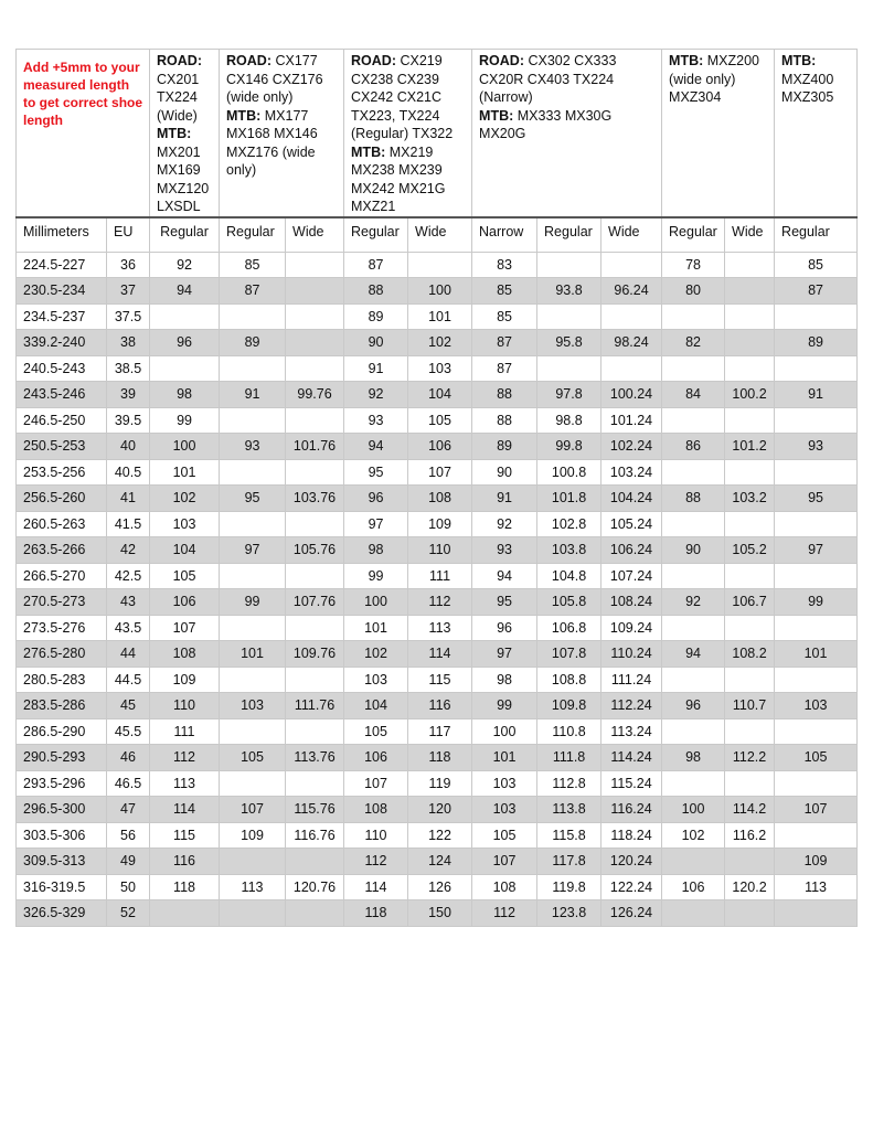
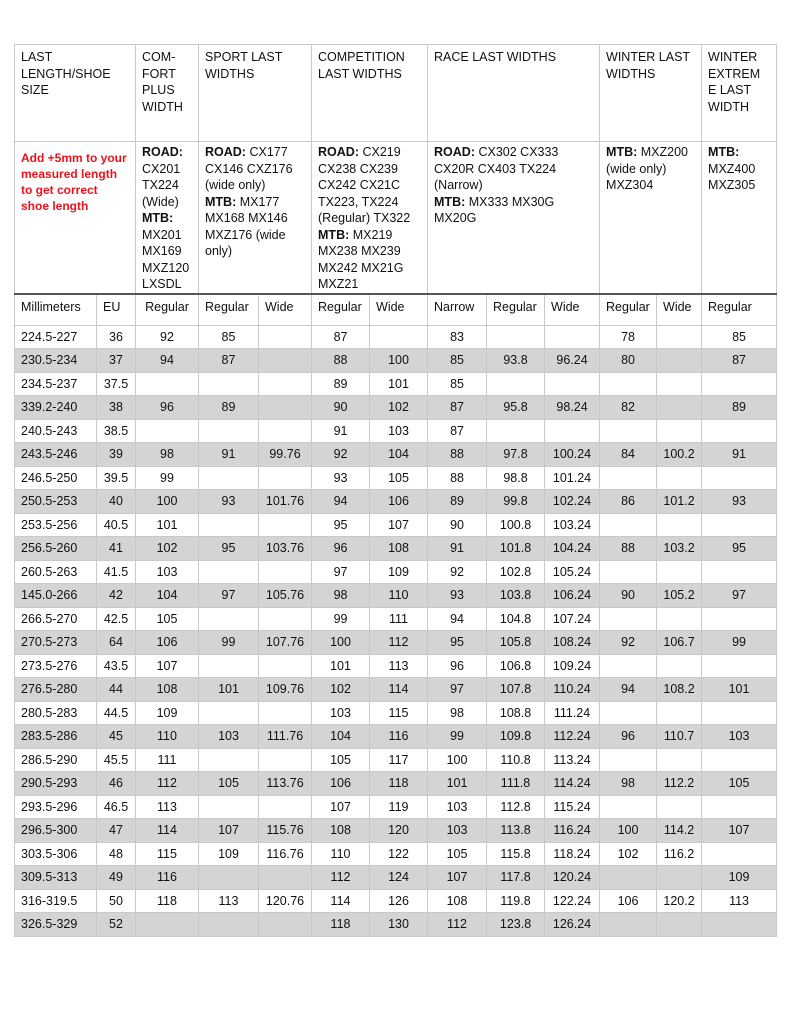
+ LAST LENGTH/SHOE SIZE	COM-FORT PLUS WIDTH	SPORT LAST WIDTHS	COMPETITION LAST WIDTHS	RACE LAST WIDTHS	WINTER LAST WIDTHS	WINTER EXTREM E LAST WIDTH
  Add +5mm to your measured length to get correct shoe length	ROAD: CX201 TX224 (Wide)MTB: MX201 MX169 MXZ120 LXSDL	ROAD: CX177 CX146 CXZ176 (wide only)MTB: MX177 MX168 MX146 MXZ176 (wide only)	ROAD: CX219 CX238 CX239 CX242 CX21C TX223, TX224 (Regular) TX322MTB: MX219 MX238 MX239 MX242 MX21G MXZ21	ROAD: CX302 CX333 CX20R CX403 TX224 (Narrow)MTB: MX333 MX30G MX20G	MTB: MXZ200 (wide only) MXZ304	MTB: MXZ400 MXZ305
  Millimeters	EU	Regular	Regular	Wide	Regular	Wide	Narrow	Regular	Wide	Regular	Wide	Regular
  224.5-227	36	92	85		87		83			78		85
  230.5-234	37	94	87		88	100	85	93.8	96.24	80		87
  234.5-237	37.5				89	101	85
  339.2-240	38	96	89		90	102	87	95.8	98.24	82		89
  240.5-243	38.5				91	103	87
  243.5-246	39	98	91	99.76	92	104	88	97.8	100.24	84	100.2	91
  246.5-250	39.5	99			93	105	88	98.8	101.24
  250.5-253	40	100	93	101.76	94	106	89	99.8	102.24	86	101.2	93
  253.5-256	40.5	101			95	107	90	100.8	103.24
  256.5-260	41	102	95	103.76	96	108	91	101.8	104.24	88	103.2	95
  260.5-263	41.5	103			97	109	92	102.8	105.24
- 263.5-266	42	104	97	105.76	98	110	93	103.8	106.24	90	105.2	97
+ 145.0-266	42	104	97	105.76	98	110	93	103.8	106.24	90	105.2	97
  266.5-270	42.5	105			99	111	94	104.8	107.24
- 270.5-273	43	106	99	107.76	100	112	95	105.8	108.24	92	106.7	99
+ 270.5-273	64	106	99	107.76	100	112	95	105.8	108.24	92	106.7	99
  273.5-276	43.5	107			101	113	96	106.8	109.24
  276.5-280	44	108	101	109.76	102	114	97	107.8	110.24	94	108.2	101
  280.5-283	44.5	109			103	115	98	108.8	111.24
  283.5-286	45	110	103	111.76	104	116	99	109.8	112.24	96	110.7	103
  286.5-290	45.5	111			105	117	100	110.8	113.24
  290.5-293	46	112	105	113.76	106	118	101	111.8	114.24	98	112.2	105
  293.5-296	46.5	113			107	119	103	112.8	115.24
  296.5-300	47	114	107	115.76	108	120	103	113.8	116.24	100	114.2	107
- 303.5-306	56	115	109	116.76	110	122	105	115.8	118.24	102	116.2
+ 303.5-306	48	115	109	116.76	110	122	105	115.8	118.24	102	116.2
  309.5-313	49	116			112	124	107	117.8	120.24			109
  316-319.5	50	118	113	120.76	114	126	108	119.8	122.24	106	120.2	113
- 326.5-329	52				118	150	112	123.8	126.24
+ 326.5-329	52				118	130	112	123.8	126.24
